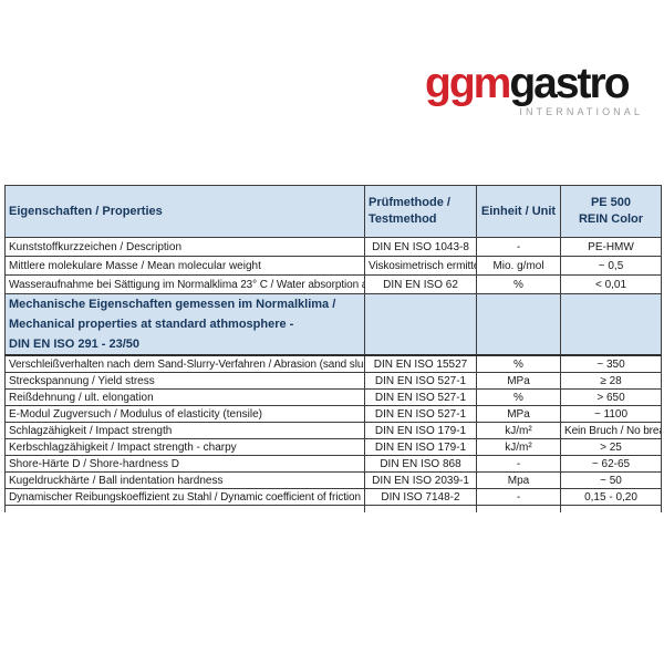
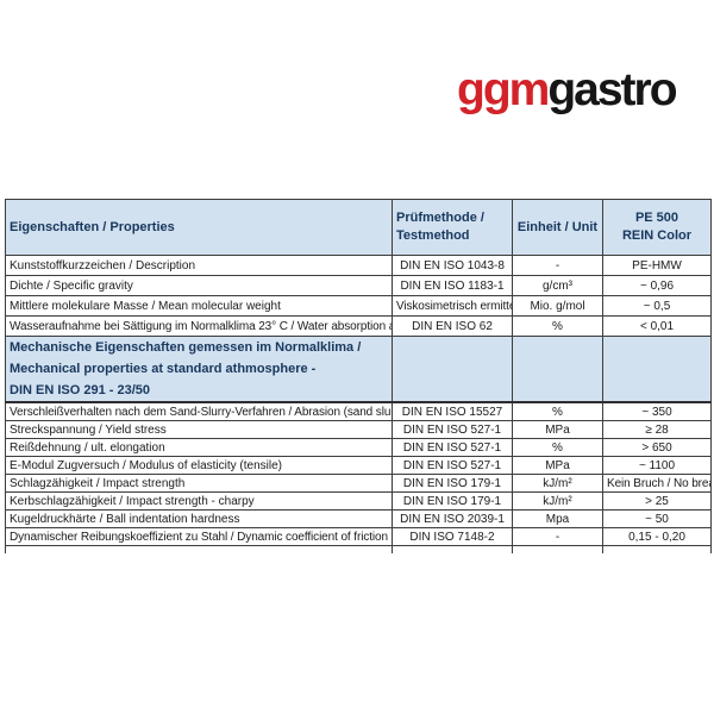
  ggmgastro
- INTERNATIONAL
  Eigenschaften / Properties	Prüfmethode / Testmethod	Einheit / Unit	PE 500 REIN Color
  Kunststoffkurzzeichen / Description	DIN EN ISO 1043-8	-	PE-HMW
+ Dichte / Specific gravity	DIN EN ISO 1183-1	g/cm³	~ 0,96
  Mittlere molekulare Masse / Mean molecular weight	Viskosimetrisch ermitt	Mio. g/mol	~ 0,5
  Wasseraufnahme bei Sättigung im Normalklima 23° C / Water absorption a	DIN EN ISO 62	%	< 0,01
  Mechanische Eigenschaften gemessen im Normalklima / Mechanical properties at standard athmosphere - DIN EN ISO 291 - 23/50
  Verschleißverhalten nach dem Sand-Slurry-Verfahren / Abrasion (sand slu	DIN EN ISO 15527	%	~ 350
  Streckspannung / Yield stress	DIN EN ISO 527-1	MPa	≥ 28
  Reißdehnung / ult. elongation	DIN EN ISO 527-1	%	> 650
  E-Modul Zugversuch / Modulus of elasticity (tensile)	DIN EN ISO 527-1	MPa	~ 1100
  Schlagzähigkeit / Impact strength	DIN EN ISO 179-1	kJ/m²	Kein Bruch / No bre
  Kerbschlagzähigkeit / Impact strength - charpy	DIN EN ISO 179-1	kJ/m²	> 25
- Shore-Härte D / Shore-hardness D	DIN EN ISO 868	-	~ 62-65
  Kugeldruckhärte / Ball indentation hardness	DIN EN ISO 2039-1	Mpa	~ 50
  Dynamischer Reibungskoeffizient zu Stahl / Dynamic coefficient of friction	DIN ISO 7148-2	-	0,15 - 0,20
